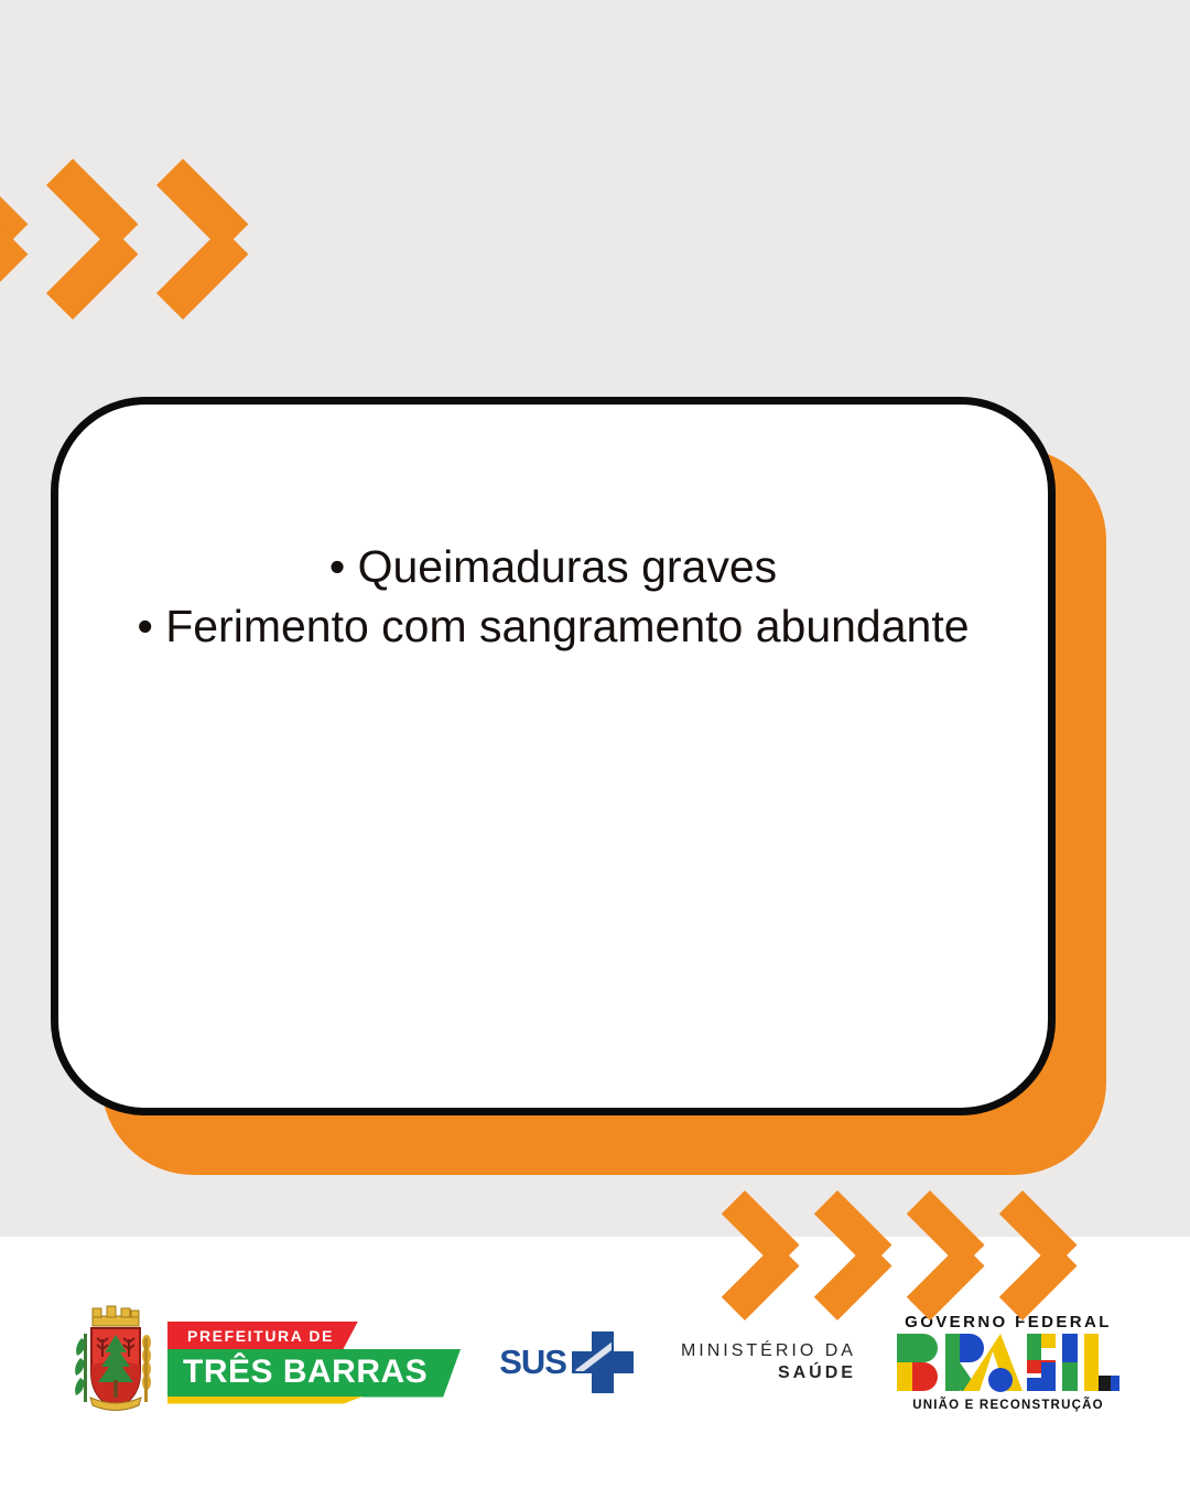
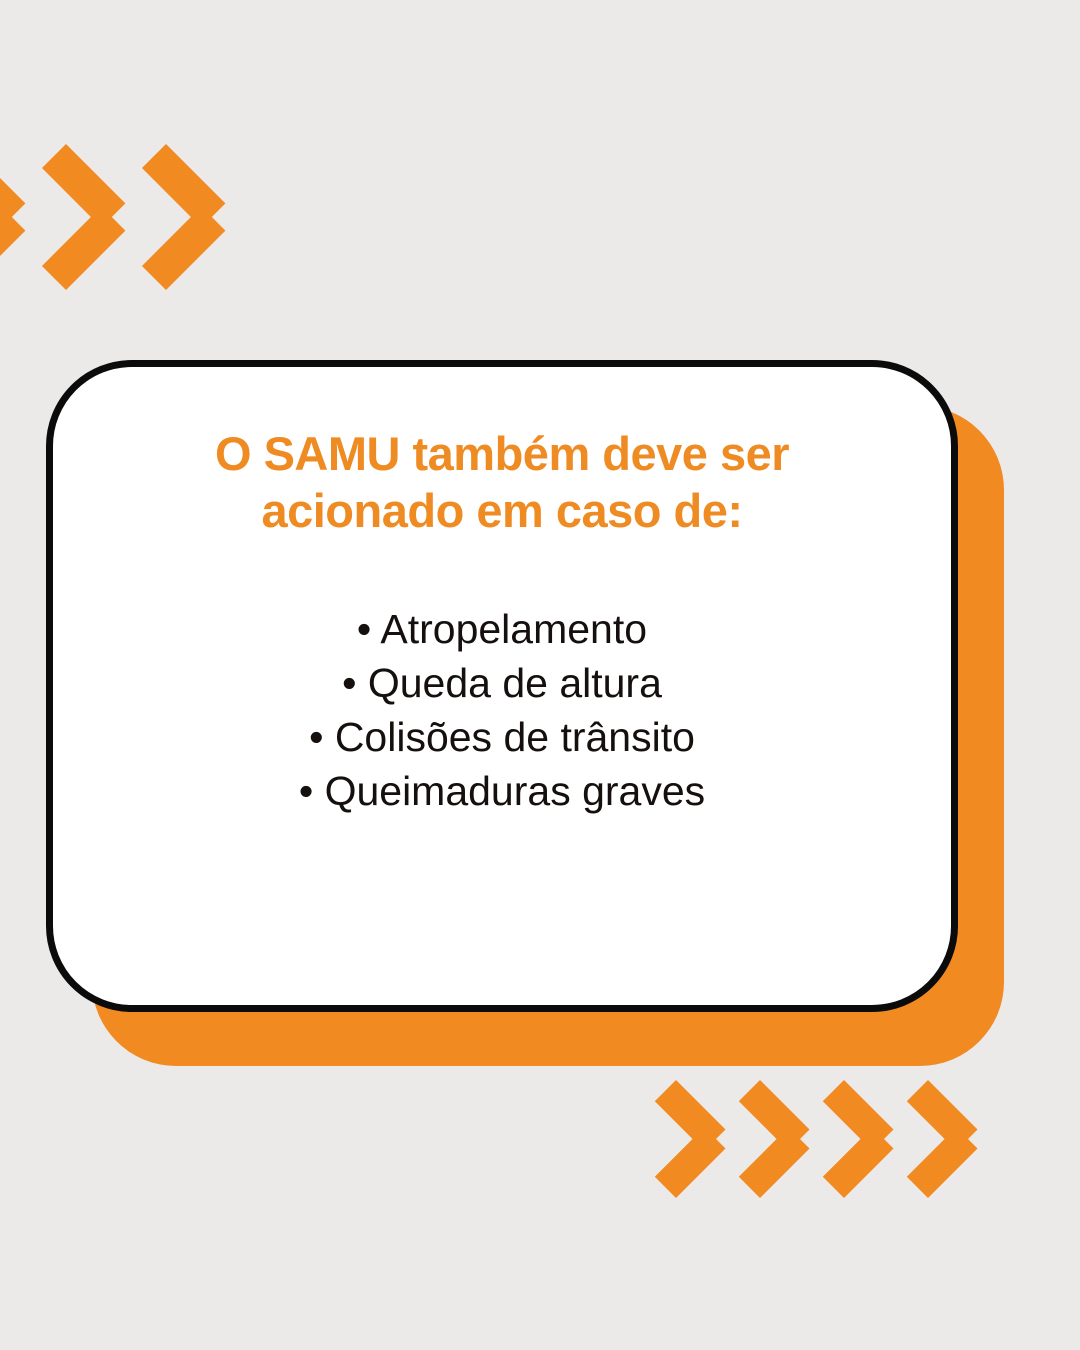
+ O SAMU também deve ser acionado em caso de:
+ • Atropelamento
+ • Queda de altura
+ • Colisões de trânsito
  • Queimaduras graves
- • Ferimento com sangramento abundante
- PREFEITURA DE
- TRÊS BARRAS
- SUS
- MINISTÉRIO DA
- SAÚDE
- GOVERNO FEDERAL
- UNIÃO E RECONSTRUÇÃO
